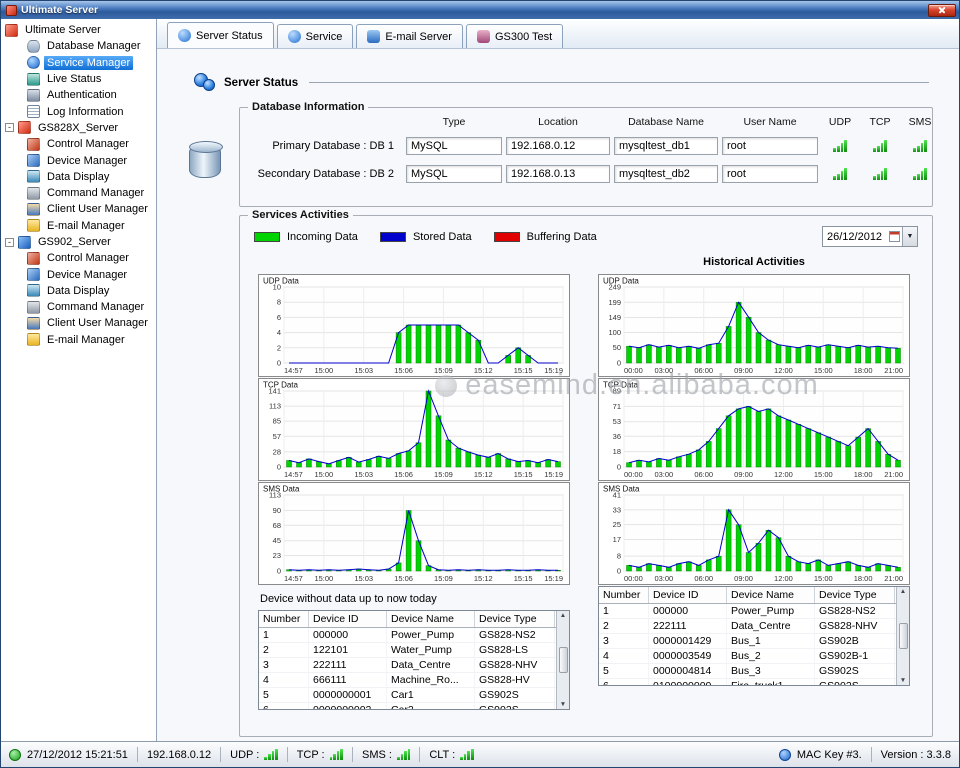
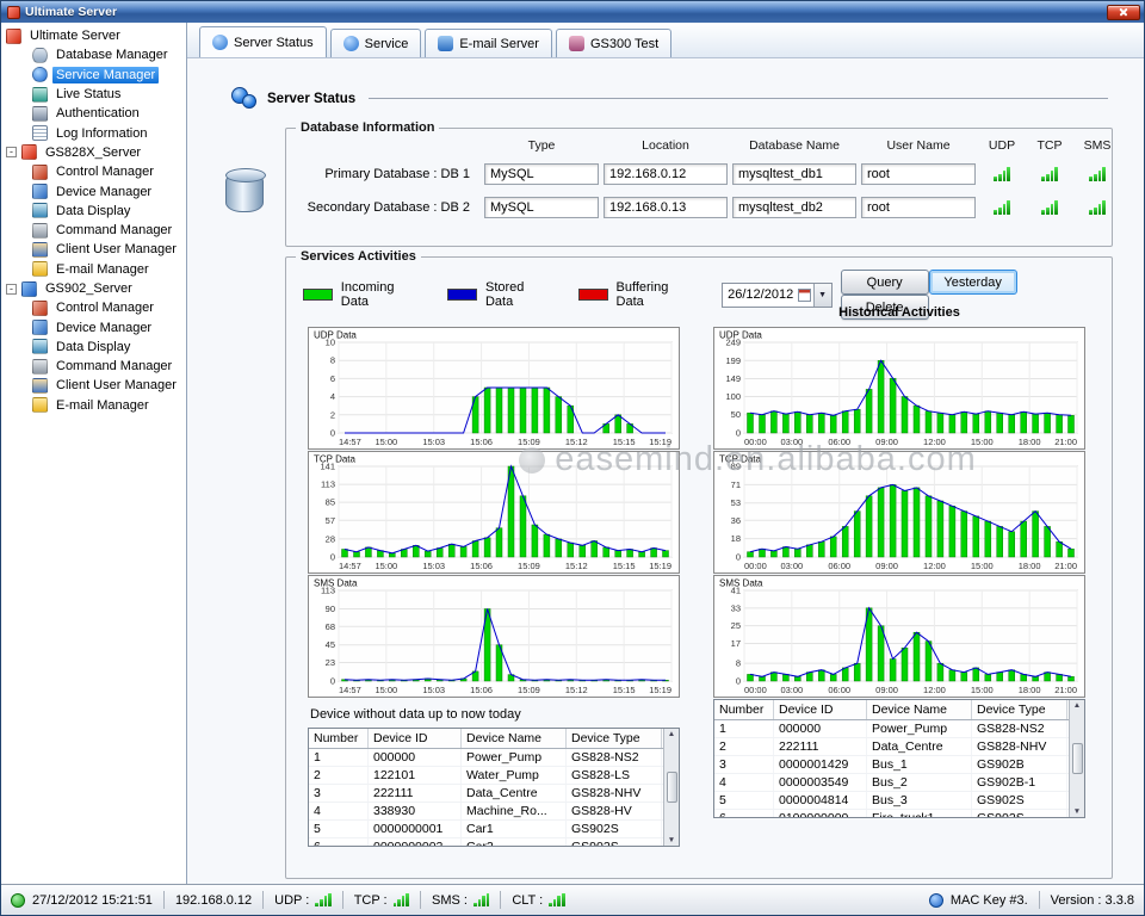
  Ultimate Server
  Ultimate Server
  Database Manager
  Service Manager
  Live Status
  Authentication
  Log Information
  -
  GS828X_Server
  Control Manager
  Device Manager
  Data Display
  Command Manager
  Client User Manager
  E-mail Manager
  -
  GS902_Server
  Control Manager
  Device Manager
  Data Display
  Command Manager
  Client User Manager
  E-mail Manager
  Server Status
  Service
  E-mail Server
  GS300 Test
  Server Status
  Database Information
  Type
  Location
  Database Name
  User Name
  UDP
  TCP
  SMS
  Primary Database : DB 1
  MySQL
  192.168.0.12
  mysqltest_db1
  root
  Secondary Database : DB 2
  MySQL
  192.168.0.13
  mysqltest_db2
  root
  Services Activities
  Incoming Data
  Stored Data
  Buffering Data
  26/12/2012
+ Query YesterdayDelete
  Historical Activities
  0
  2
  4
  6
  8
  10
  14:57
  15:00
  15:03
  15:06
  15:09
  15:12
  15:15
  15:19
  UDP Data
  0
  28
  57
  85
  113
  141
  14:57
  15:00
  15:03
  15:06
  15:09
  15:12
  15:15
  15:19
  TCP Data
  0
  23
  45
  68
  90
  113
  14:57
  15:00
  15:03
  15:06
  15:09
  15:12
  15:15
  15:19
  SMS Data
  Device without data up to now today
  Number
  Device ID
  Device Name
  Device Type
  1
  000000
  Power_Pump
  GS828-NS2
  2
  122101
  Water_Pump
  GS828-LS
  3
  222111
  Data_Centre
  GS828-NHV
  4
- 666111
+ 338930
  Machine_Ro...
  GS828-HV
  5
  0000000001
  Car1
  GS902S
  0
  50
  100
  149
  199
  249
  00:00
  03:00
  06:00
  09:00
  12:00
  15:00
  18:00
  21:00
  UDP Data
  0
  18
  36
  53
  71
  89
  00:00
  03:00
  06:00
  09:00
  12:00
  15:00
  18:00
  21:00
  TCP Data
  0
  8
  17
  25
  33
  41
  00:00
  03:00
  06:00
  09:00
  12:00
  15:00
  18:00
  21:00
  SMS Data
  Number
  Device ID
  Device Name
  Device Type
  1
  000000
  Power_Pump
  GS828-NS2
  2
  222111
  Data_Centre
  GS828-NHV
  3
  0000001429
  Bus_1
  GS902B
  4
  0000003549
  Bus_2
  GS902B-1
  5
  0000004814
  Bus_3
  GS902S
  easemind.en.alibaba.com
  27/12/2012 15:21:51
  192.168.0.12
  UDP :
  TCP :
  SMS :
  CLT :
  MAC Key #3.
  Version : 3.3.8
